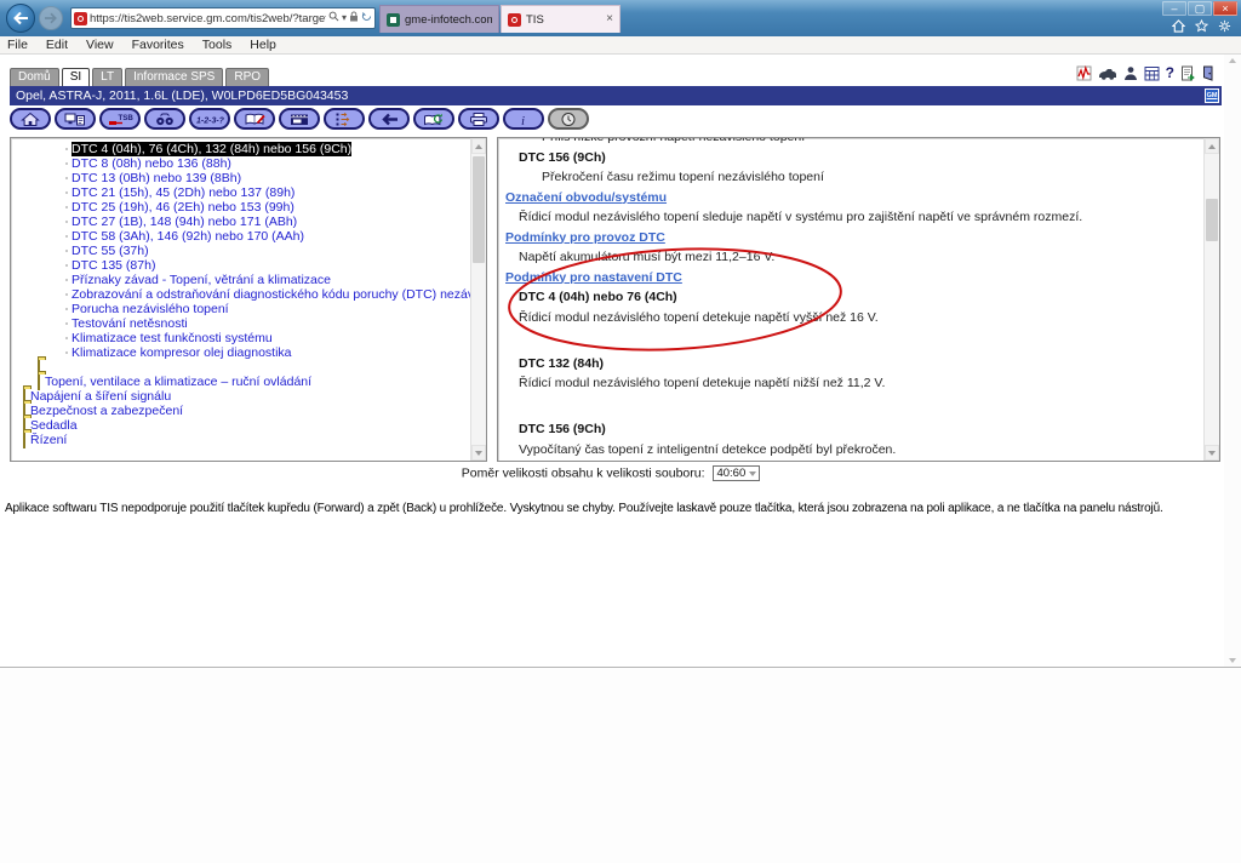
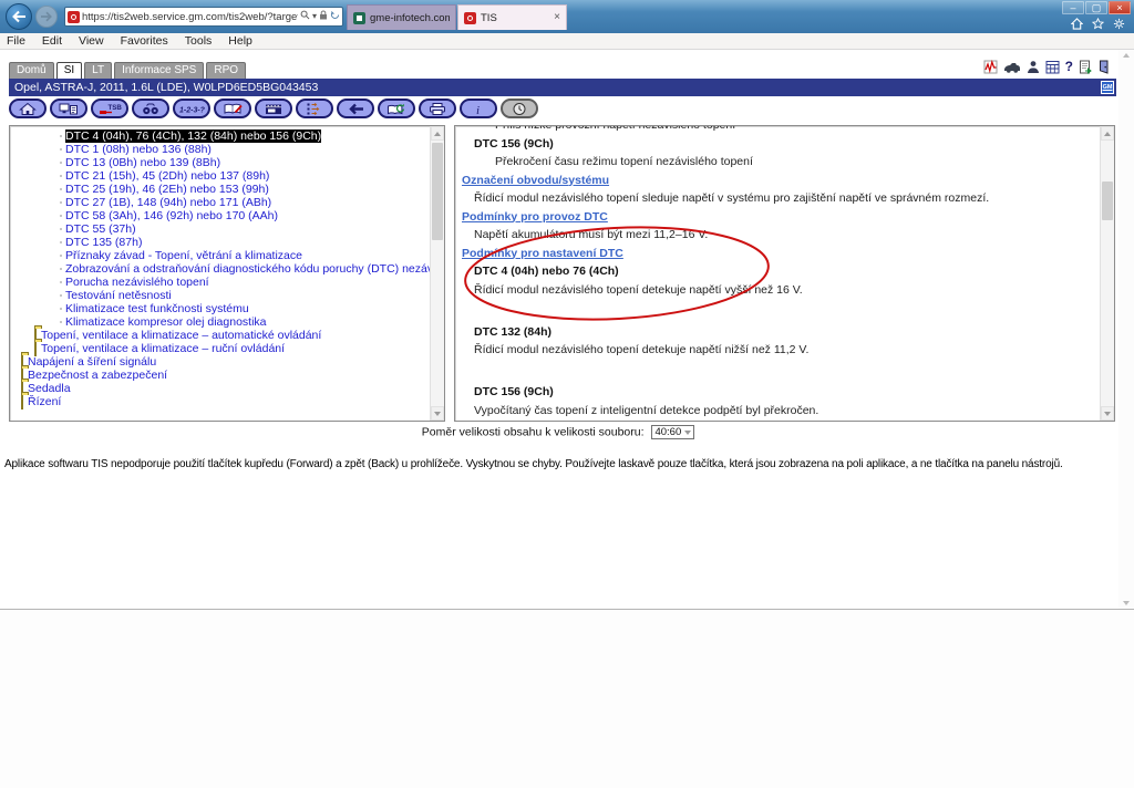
  ▾
  gme-infotech.com
  TIS
  ×
  –
  ▢
  ×
  File
  Edit
  View
  Favorites
  Tools
  Help
  Domů
  SI
  LT
  Informace SPS
  RPO
  ?
  Opel, ASTRA-J, 2011, 1.6L (LDE), W0LPD6ED5BG043453
  i
  DTC 4 (04h), 76 (4Ch), 132 (84h) nebo 156 (9Ch)
- DTC 8 (08h) nebo 136 (88h)
+ DTC 1 (08h) nebo 136 (88h)
  DTC 13 (0Bh) nebo 139 (8Bh)
  DTC 21 (15h), 45 (2Dh) nebo 137 (89h)
  DTC 25 (19h), 46 (2Eh) nebo 153 (99h)
  DTC 27 (1B), 148 (94h) nebo 171 (ABh)
  DTC 58 (3Ah), 146 (92h) nebo 170 (AAh)
  DTC 55 (37h)
  DTC 135 (87h)
  Příznaky závad - Topení, větrání a klimatizace
  Zobrazování a odstraňování diagnostického kódu poruchy (DTC) nezá
  Porucha nezávislého topení
  Testování netěsnosti
  Klimatizace test funkčnosti systému
  Klimatizace kompresor olej diagnostika
+ Topení, ventilace a klimatizace – automatické ovládání
  Topení, ventilace a klimatizace – ruční ovládání
  Napájení a šíření signálu
  Bezpečnost a zabezpečení
  Sedadla
  Řízení
  DTC 156 (9Ch)
  Překročení času režimu topení nezávislého topení
  Označení obvodu/systému
  Řídicí modul nezávislého topení sleduje napětí v systému pro zajištění napětí ve správném rozmezí.
  Podmínky pro provoz DTC
  Napětí akumuloru musí být mezi 11,2–16 V.
  Podmnky pro nastavení DTC
  DTC 4 (04h) nebo 76 (4Ch)
  Řídicí modul nezávislého topení detekuje napětí vyšš než 16 V.
  DTC 132 (84h)
  Řídicí modul nezávislého topení detekuje napětí nižší než 11,2 V.
  DTC 156 (9Ch)
  Vypočítaný čas topení z inteligentní detekce podpětí byl překročen.
  Poměr velikosti obsahu k velikosti souboru:
  40:60
  Aplikace softwaru TIS nepodporuje použití tlačítek kupředu (Forward) a zpět (Back) u prohlížeče. Vyskytnou se chyby. Používejte laskavě pouze tlačítka, která jsou zobrazena na poli aplikace, a ne tlačítka na panelu nástrojů.
